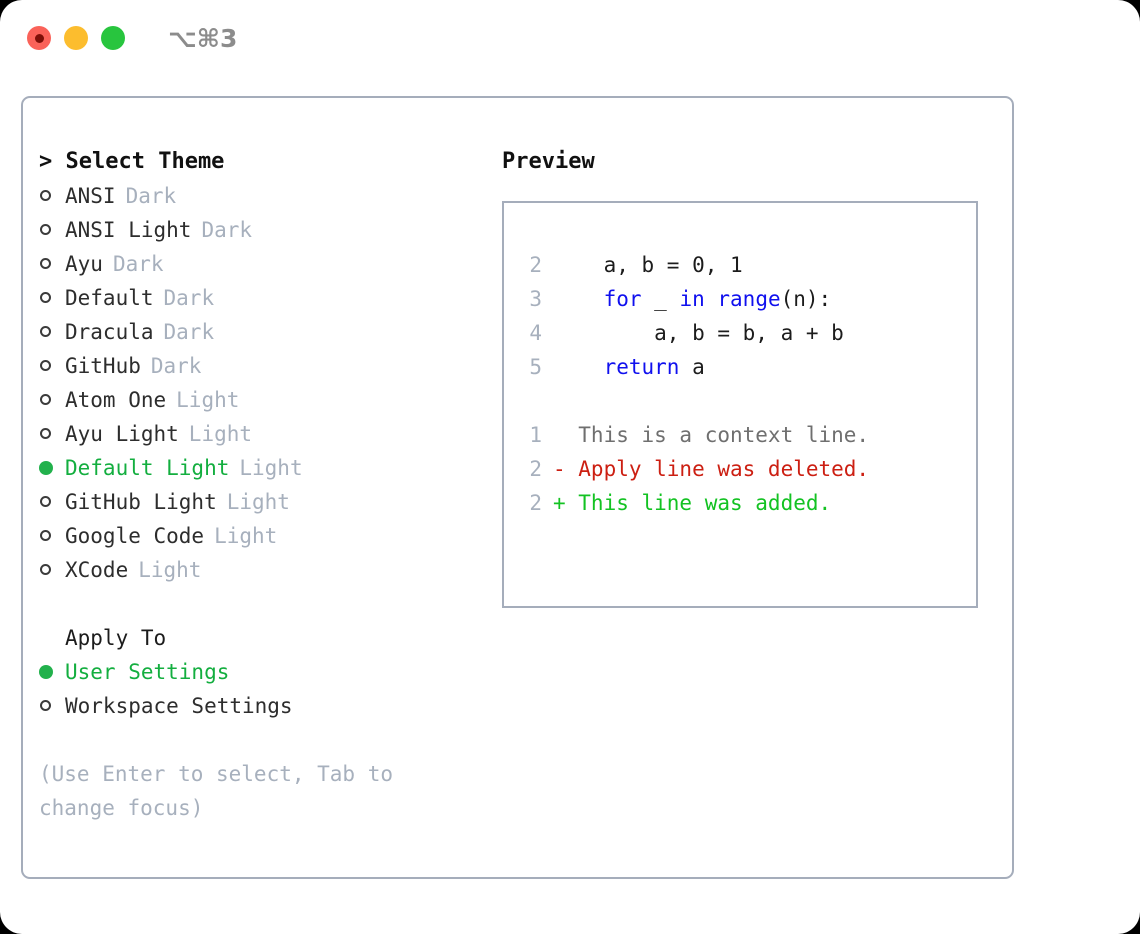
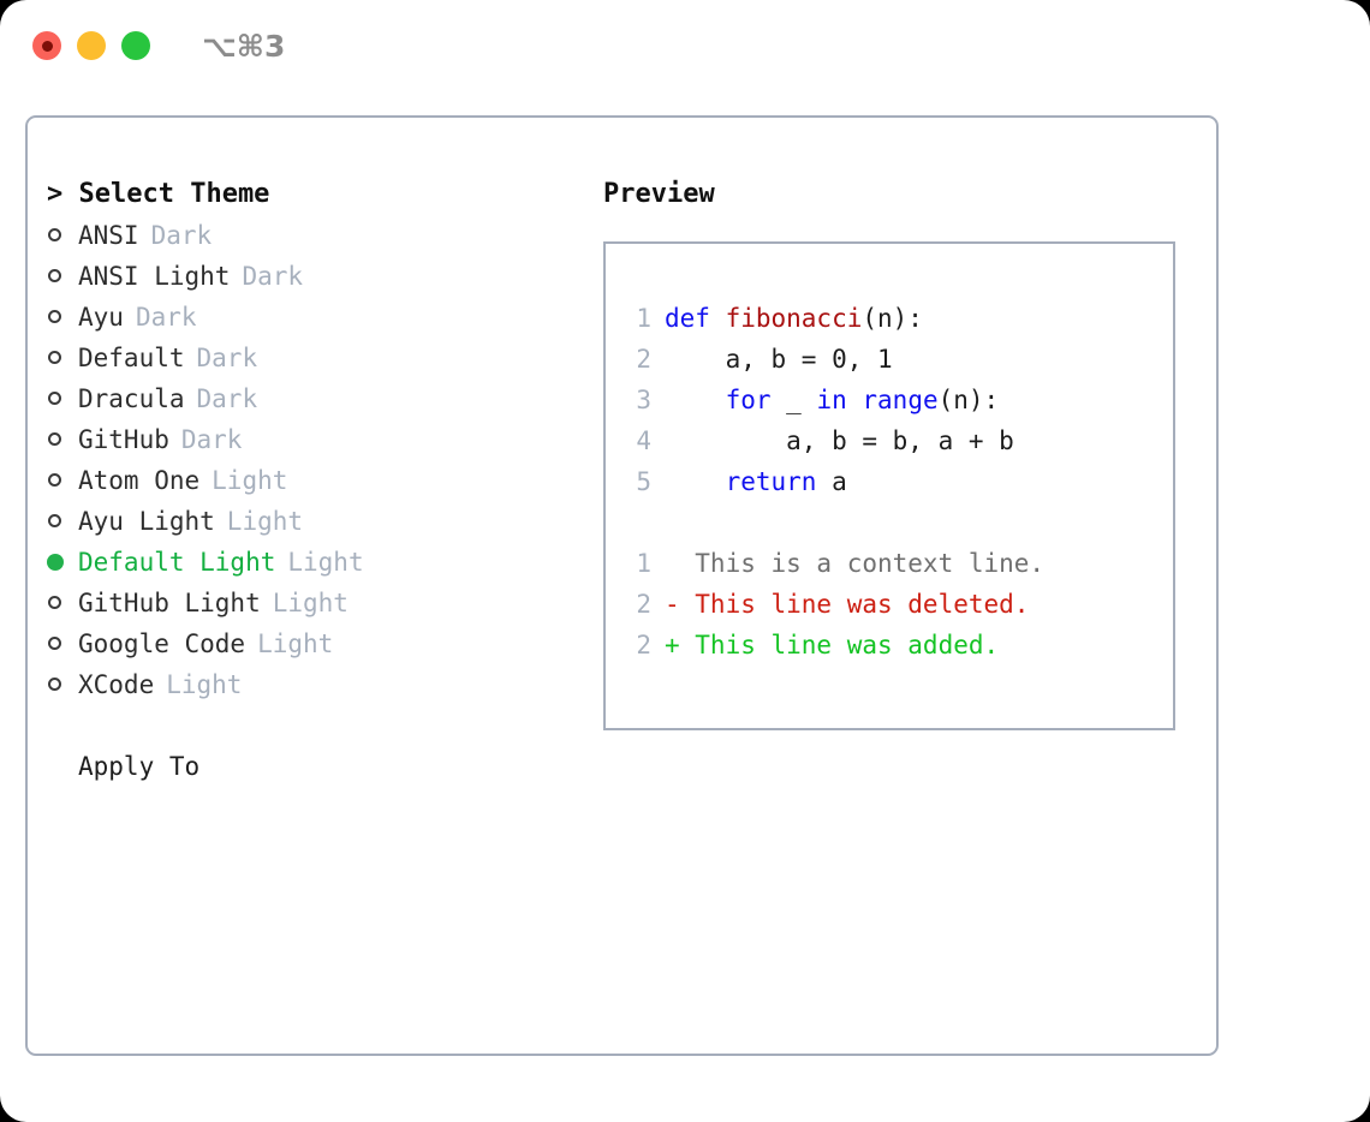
  ⌥⌘3
  > Select Theme
  ANSI
  Dark
  ANSI Light
  Dark
  Ayu
  Dark
  Default
  Dark
  Dracula
  Dark
  GitHub
  Dark
  Atom One
  Light
  Ayu Light
  Light
  Default Light
  Light
  GitHub Light
  Light
  Google Code
  Light
  XCode
  Light
  Apply To
- User Settings
- Workspace Settings
- (Use Enter to select, Tab to change focus)
  Preview
+ 1 def fibonacci(n):
  2 a, b = 0, 1
  3 for _ in range(n):
  4 a, b = b, a + b
  5 return a
  1 This is a context line.
- 2 - Apply line was deleted.
+ 2 - This line was deleted.
  2 + This line was added.
